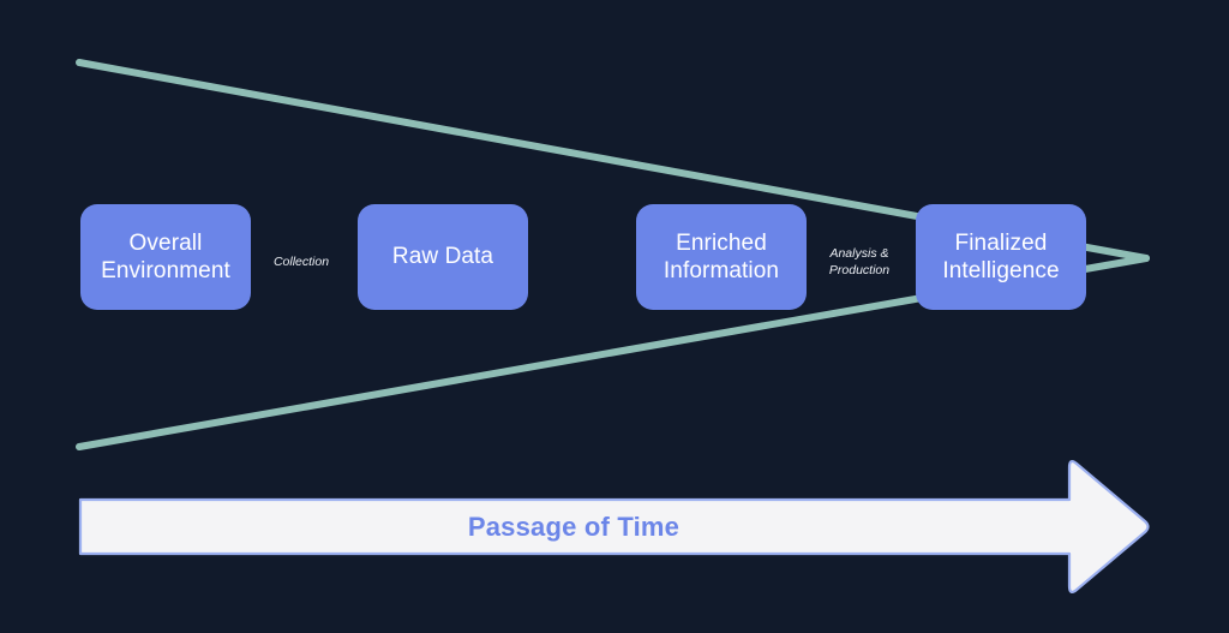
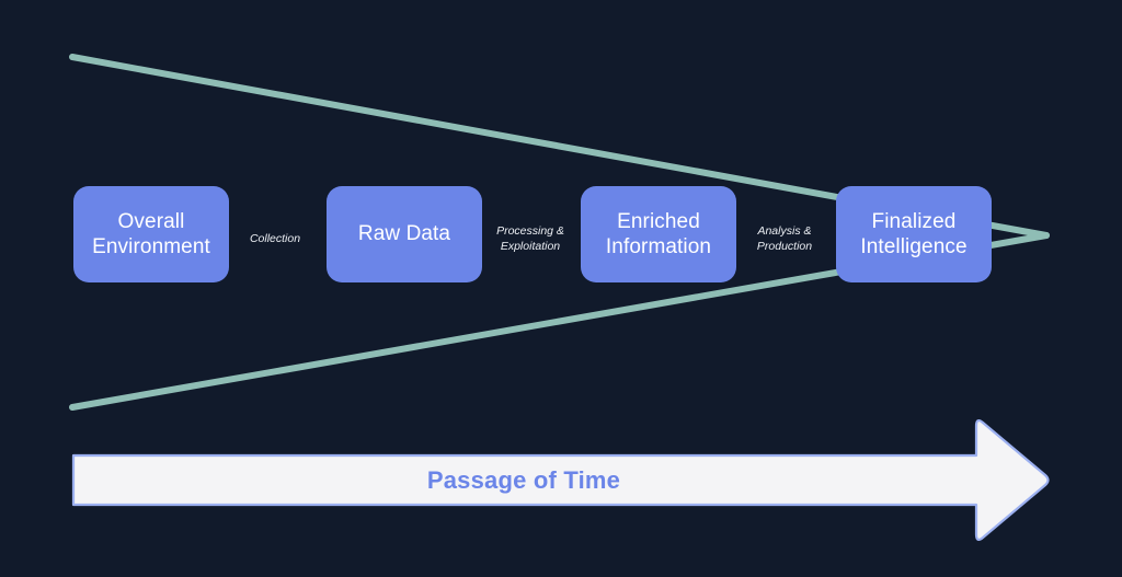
  Overall
  Environment
  Raw Data
  Enriched
  Information
  Finalized
  Intelligence
  Collection
+ Processing &
+ Exploitation
  Analysis &
  Production
  Passage of Time
